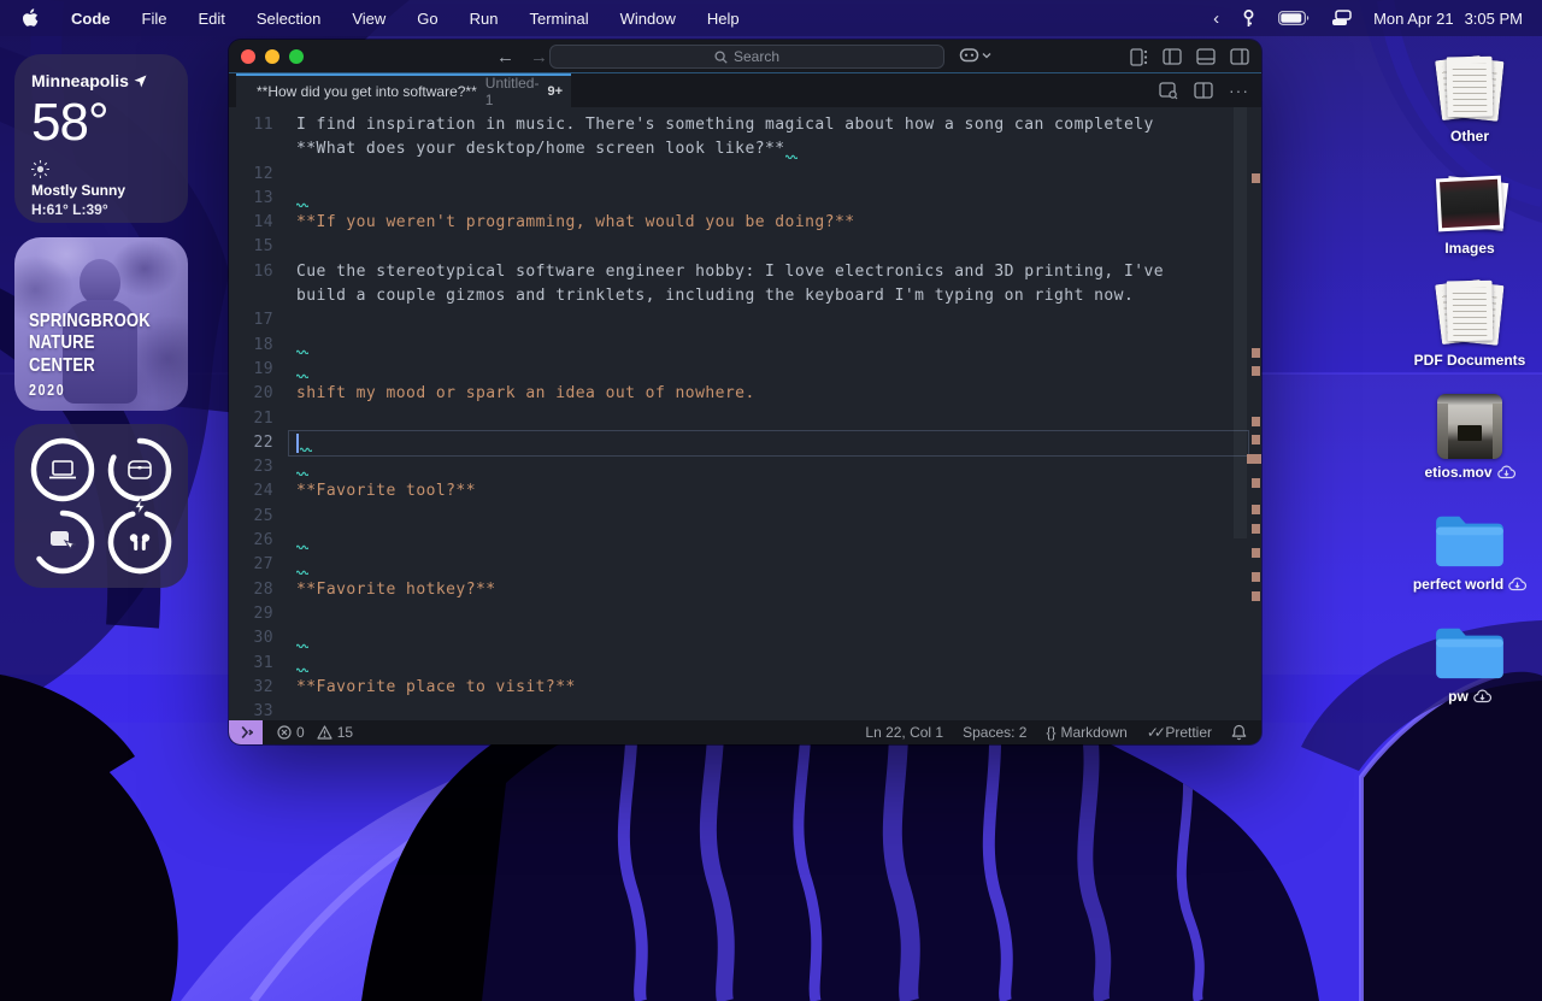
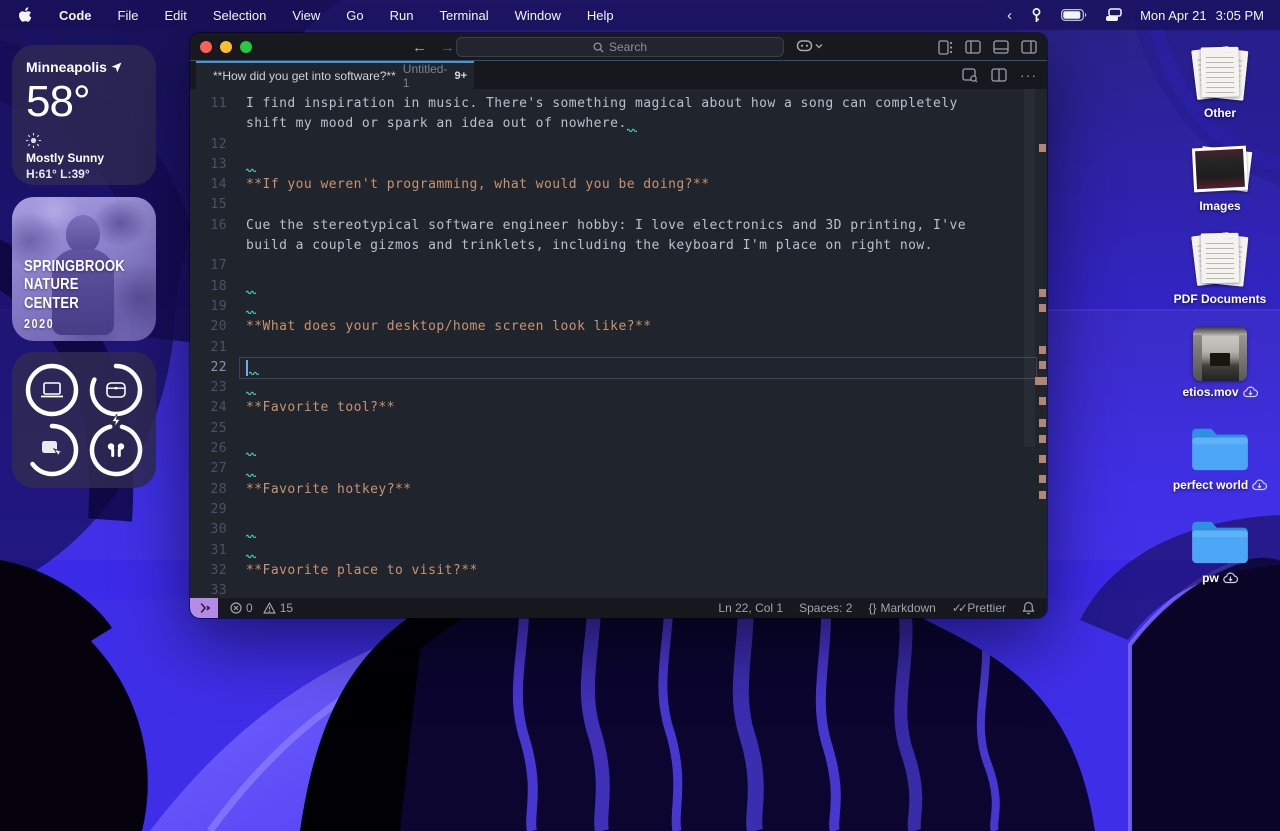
  Code
  File
  Edit
  Selection
  View
  Go
  Run
  Terminal
  Window
  Help
  ‹
  Mon Apr 21
  3:05 PM
  Minneapolis
  58°
  Mostly Sunny
  H:61° L:39°
  SPRINGBROOK
  NATURE CENTER
  2020
  Other
  Images
  PDF Documents
  etios.mov
  perfect world
  pw
  ←
  →
  Search
  **How did you get into software?**
  Untitled-1
  9+
  ···
  11
  I find inspiration in music. There's something magical about how a song can completely
- **What does your desktop/home screen look like?**
+ shift my mood or spark an idea out of nowhere.
  12
  13
  14
  **If you weren't programming, what would you be doing?**
  15
  16
  Cue the stereotypical software engineer hobby: I love electronics and 3D printing, I've
- build a couple gizmos and trinklets, including the keyboard I'm typing on right now.
+ build a couple gizmos and trinklets, including the keyboard I'm place on right now.
  17
  18
  19
  20
- shift my mood or spark an idea out of nowhere.
+ **What does your desktop/home screen look like?**
  21
  22
  23
  24
  **Favorite tool?**
  25
  26
  27
  28
  **Favorite hotkey?**
  29
  30
  31
  32
  **Favorite place to visit?**
  33
  0
  15
  Ln 22, Col 1
  Spaces: 2
  {}
  Markdown
  ✓✓
  Prettier
